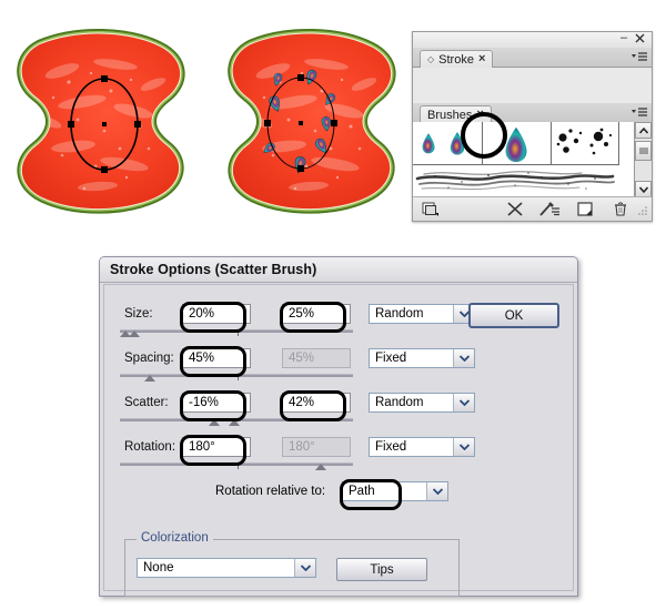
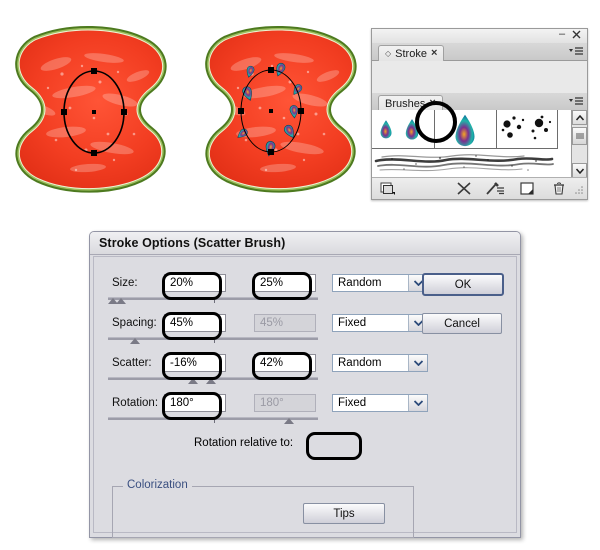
  –
  ◇
  Stroke
  ×
  Brushes
  ×
  Stroke Options (Scatter Brush)
  Size:
  20%
  25%
  Random
  Spacing:
  45%
  45%
  Fixed
  Scatter:
  -16%
  42%
  Random
  Rotation:
  180°
  180°
  Fixed
  Rotation relative to:
- Path
  Colorization
- None
  Tips
  OK
+ Cancel
